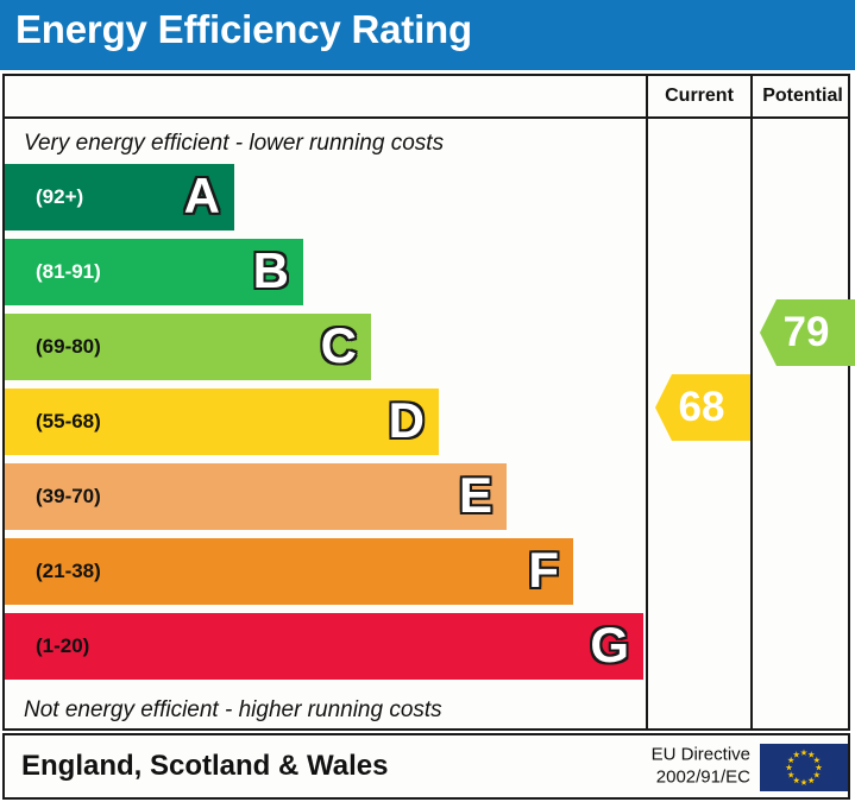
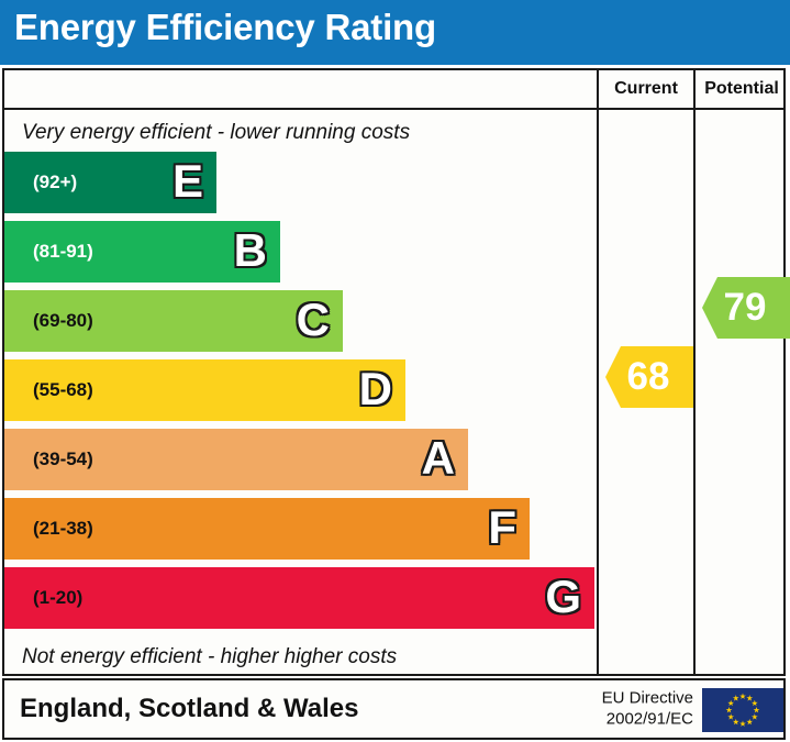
  Energy Efficiency Rating
  Current
  Potential
  Very energy efficient - lower running costs
- Not energy efficient - higher running costs
+ Not energy efficient - higher higher costs
  (92+)
- A
+ E
  (81-91)
  B
  (69-80)
  C
  (55-68)
  D
- (39-70)
+ (39-54)
- E
+ A
  (21-38)
  F
  (1-20)
  G
  68
  79
  England, Scotland & Wales
  EU Directive
  2002/91/EC
